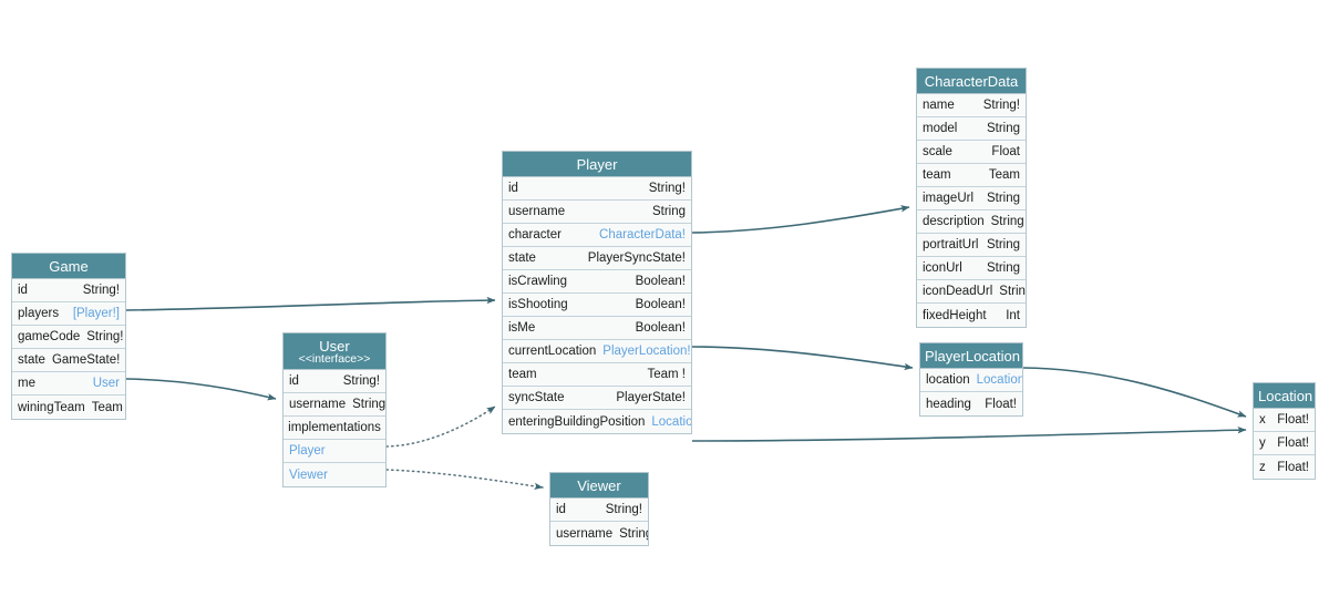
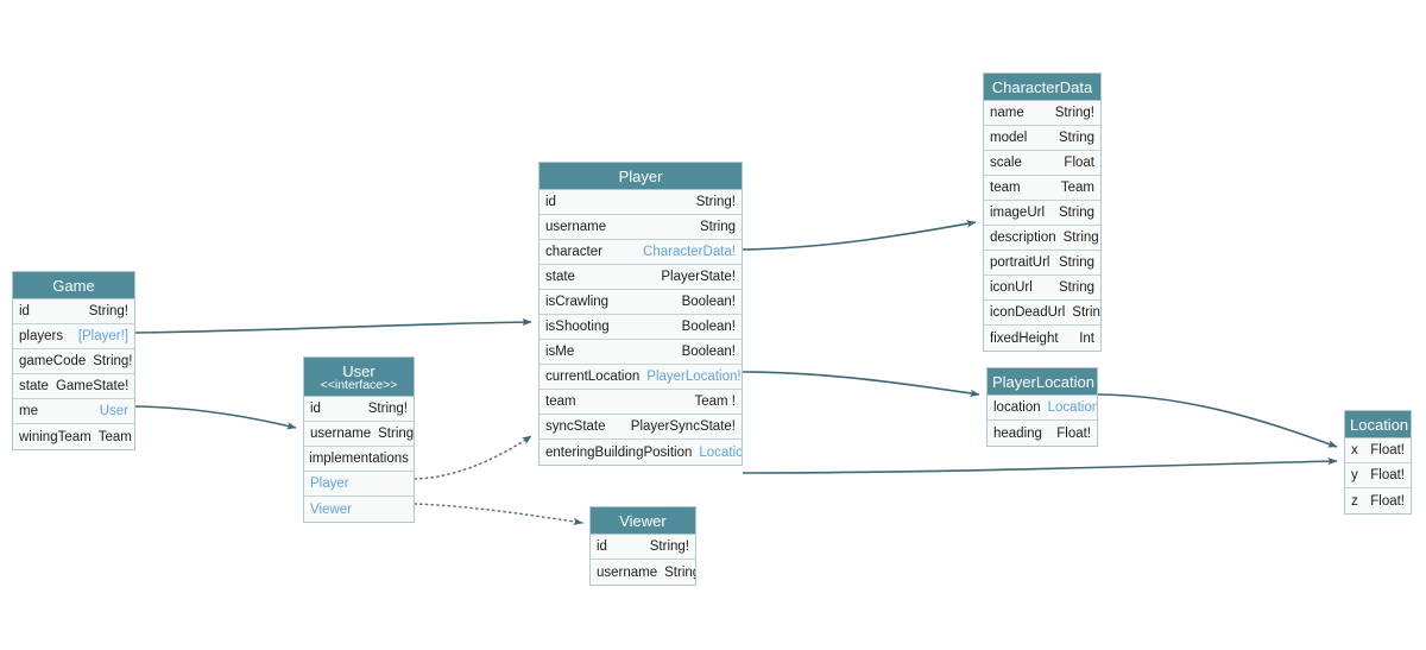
  Game
  id
  String!
  players
  [Player!]
  gameCode
  String!
  state
  GameState!
  me
  User
  winingTeam
  Team
  User
  <<interface>>
  id
  String!
  username
  String
  implementations
  Player
  Viewer
  Player
  id
  String!
  username
  String
  character
  CharacterData!
  state
- PlayerSyncState!
+ PlayerState!
  isCrawling
  Boolean!
  isShooting
  Boolean!
  isMe
  Boolean!
  currentLocation
  PlayerLocation!
  team
  Team !
  syncState
- PlayerState!
+ PlayerSyncState!
  enteringBuildingPosition
  Locatio
  Viewer
  id
  String!
  username
  Strin
  CharacterData
  name
  String!
  model
  String
  scale
  Float
  team
  Team
  imageUrl
  String
  description
  String
  portraitUrl
  String
  iconUrl
  String
  iconDeadUrl
  Strin
  fixedHeight
  Int
  PlayerLocation
  location
  Location
  heading
  Float!
  Location
  x
  Float!
  y
  Float!
  z
  Float!
